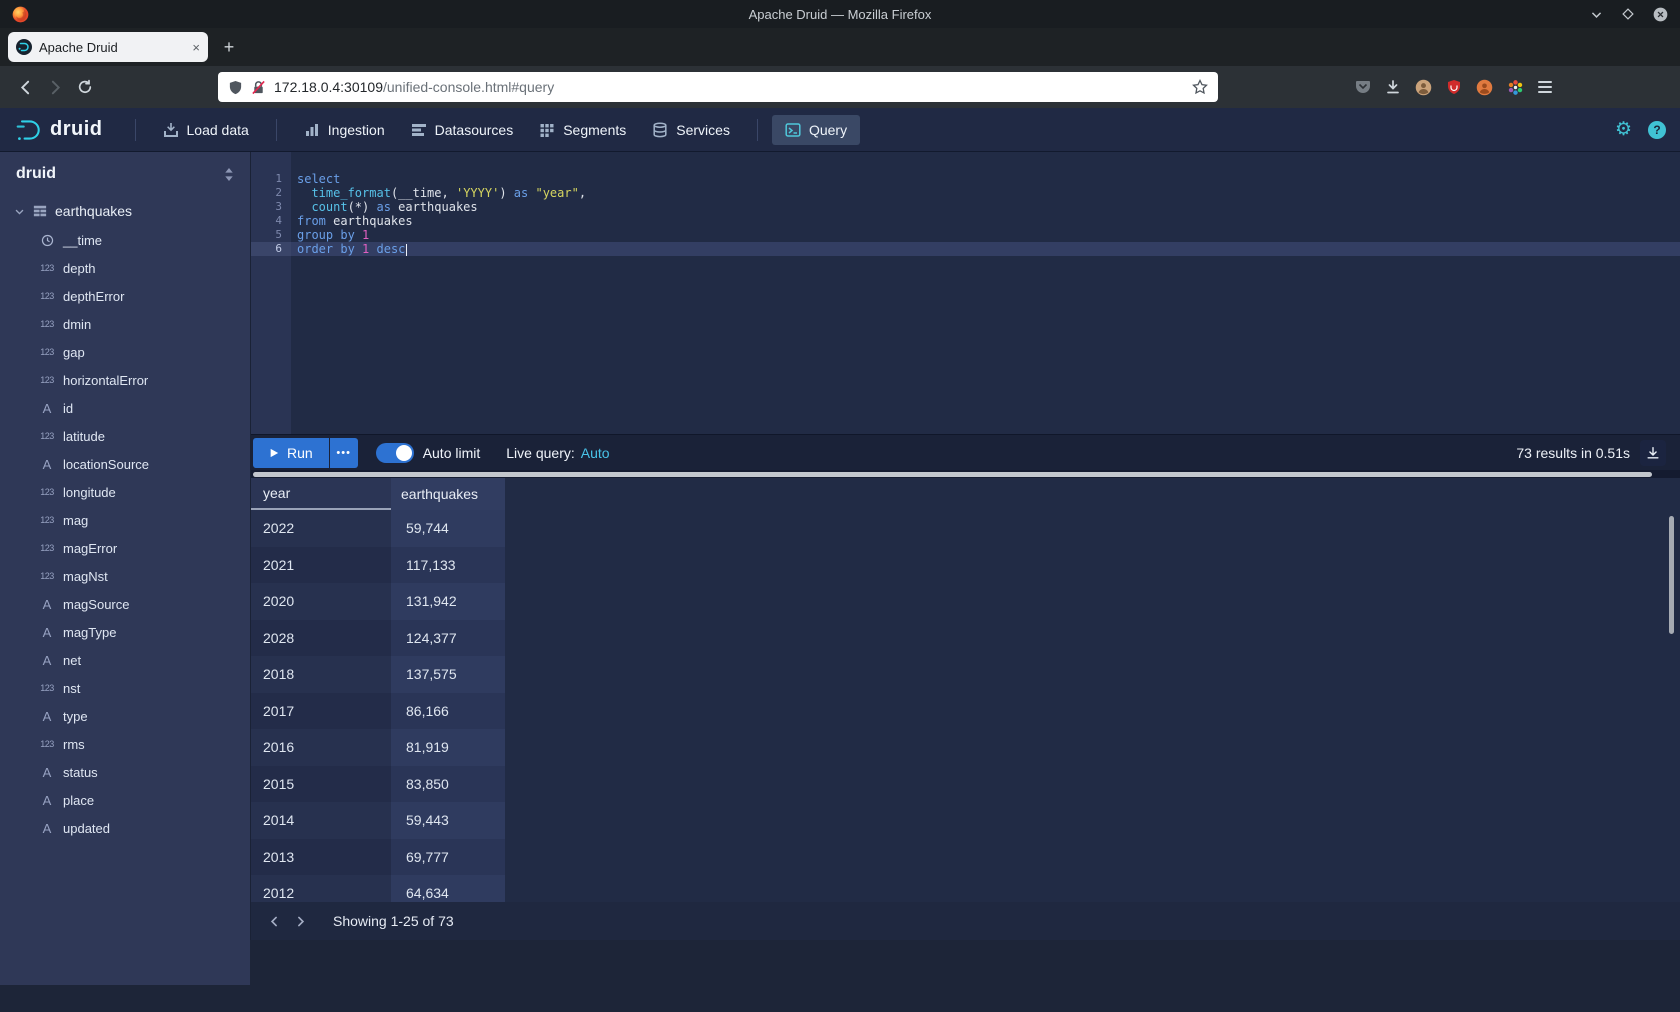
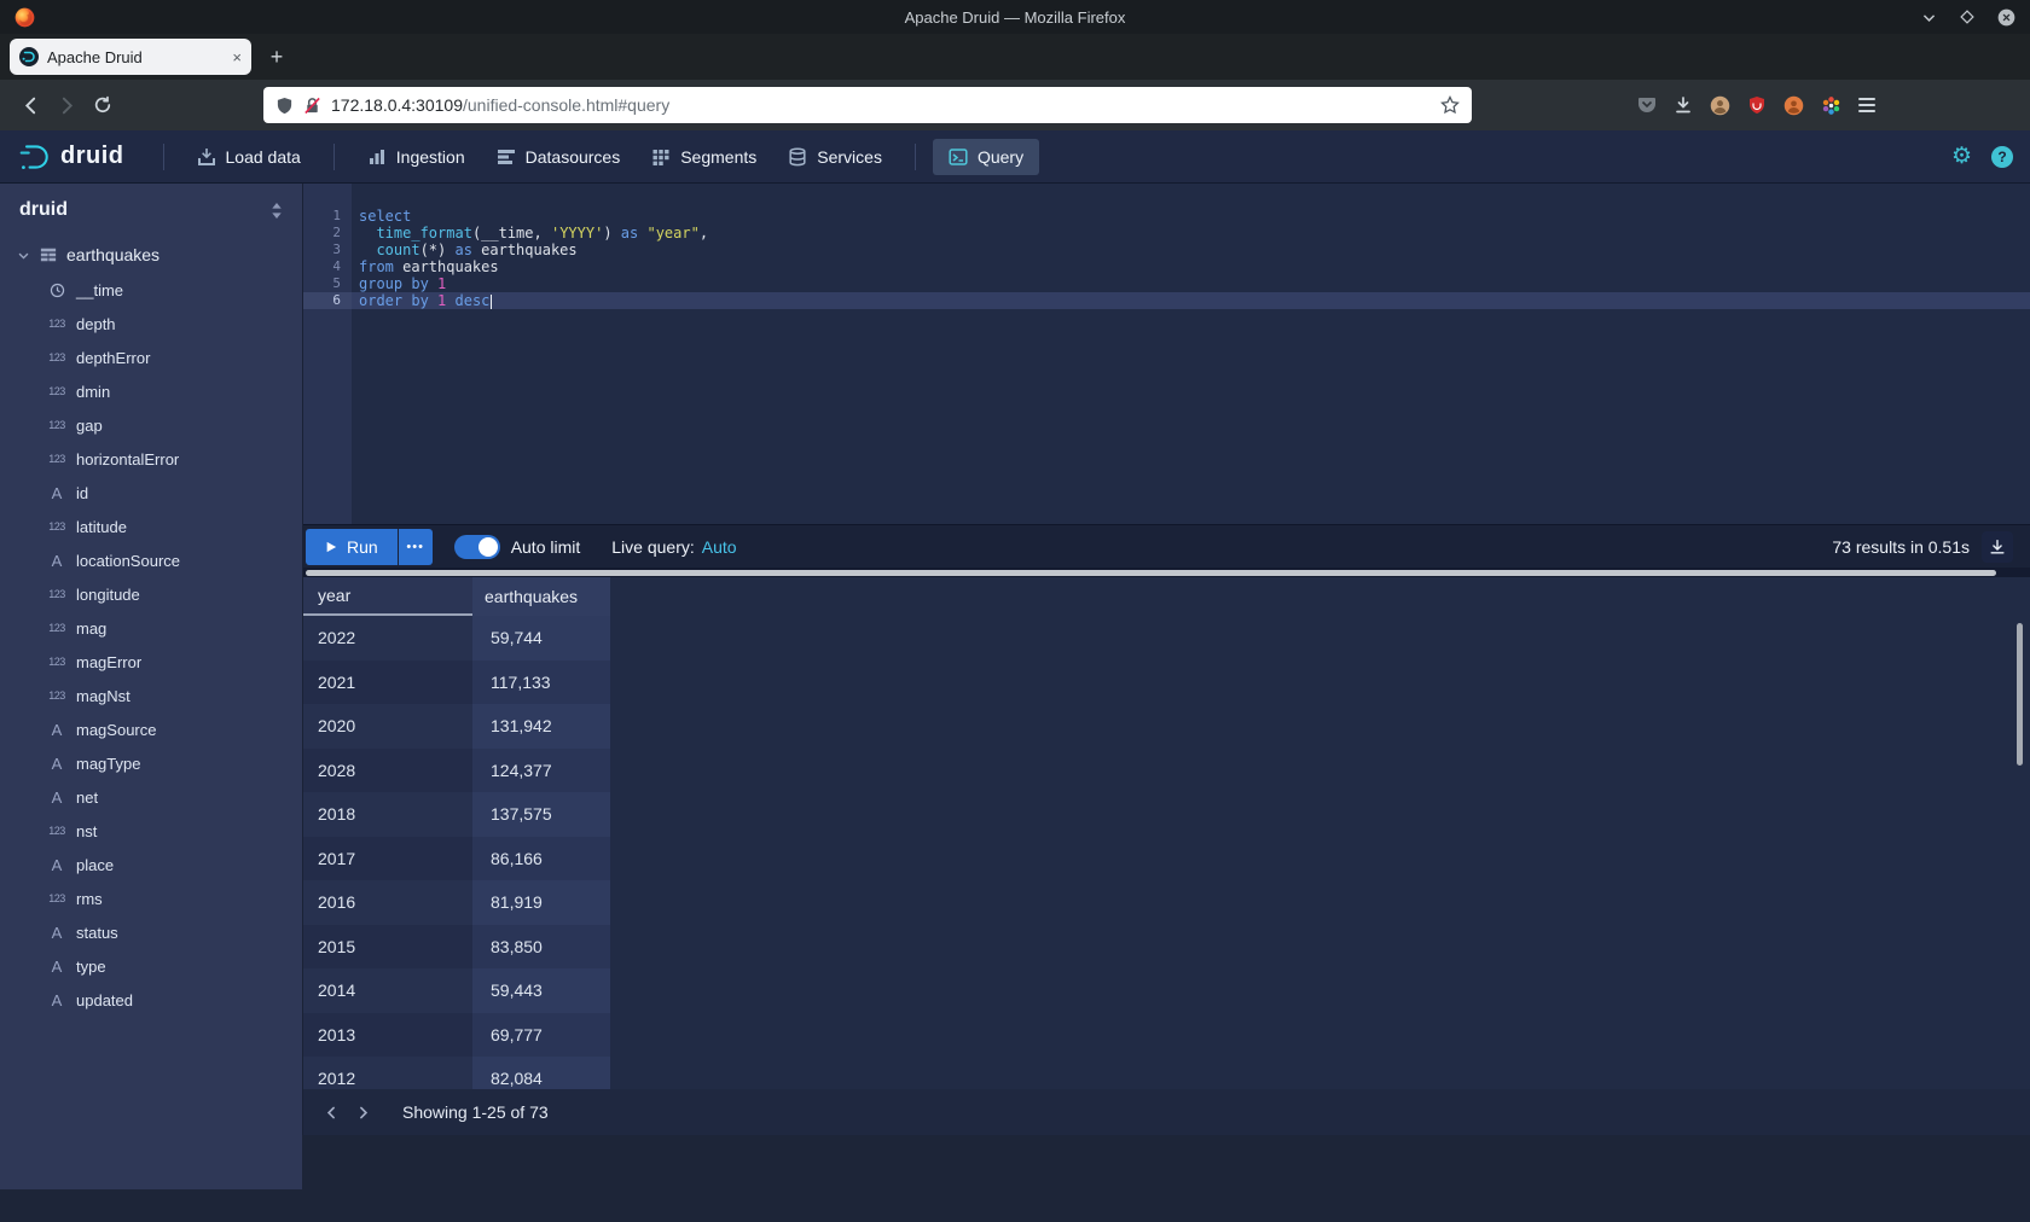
  Apache Druid — Mozilla Firefox
  Apache Druid
  ×
  +
  172.18.0.4:30109/unified-console.html#query
  druid
  Load data
  Ingestion
  Datasources
  Segments
  Services
  Query
  ⚙
  ?
  druid
  earthquakes
  __time
  123
  depth
  123
  depthError
  123
  dmin
  123
  gap
  123
  horizontalError
  A
  id
  123
  latitude
  A
  locationSource
  123
  longitude
  123
  mag
  123
  magError
  123
  magNst
  A
  magSource
  A
  magType
  A
  net
  123
  nst
  A
- type
+ place
  123
  rms
  A
  status
  A
- place
+ type
  A
  updated
  1
  2
  3
  4
  5
  6
  select
  time_format(__time, 'YYYY') as "year",
  count(*) as earthquakes
  from earthquakes
  group by 1
  order by 1 desc
  Run
  •••
  Auto limit
  Live query:
  Auto
  73 results in 0.51s
  year
  earthquakes
  2022
  59,744
  2021
  117,133
  2020
  131,942
  2028
  124,377
  2018
  137,575
  2017
  86,166
  2016
  81,919
  2015
  83,850
  2014
  59,443
  2013
  69,777
  2012
- 64,634
+ 82,084
  Showing 1-25 of 73
